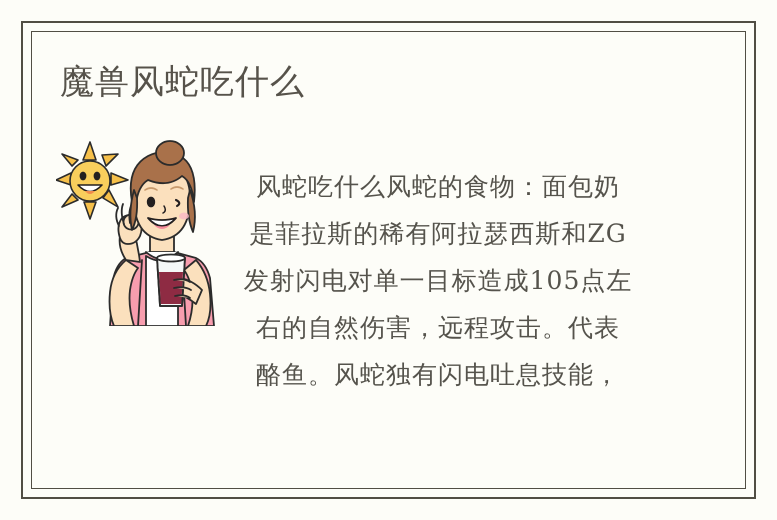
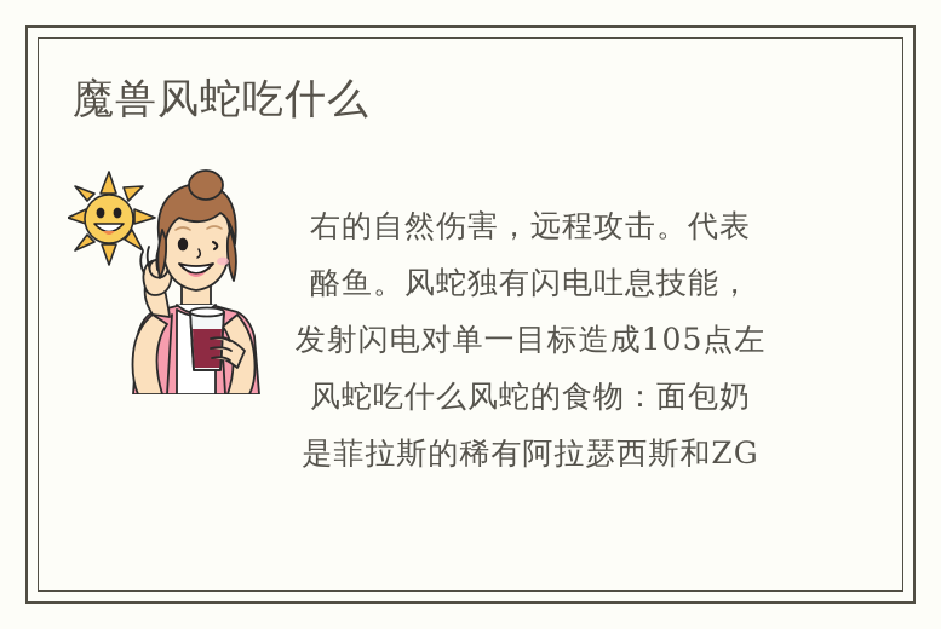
  魔兽风蛇吃什么
- 风蛇吃什么风蛇的食物：面包奶
+ 右的自然伤害，远程攻击。代表
- 是菲拉斯的稀有阿拉瑟西斯和ZG
+ 酪鱼。风蛇独有闪电吐息技能，
  发射闪电对单一目标造成105点左
- 右的自然伤害，远程攻击。代表
+ 风蛇吃什么风蛇的食物：面包奶
- 酪鱼。风蛇独有闪电吐息技能，
+ 是菲拉斯的稀有阿拉瑟西斯和ZG
